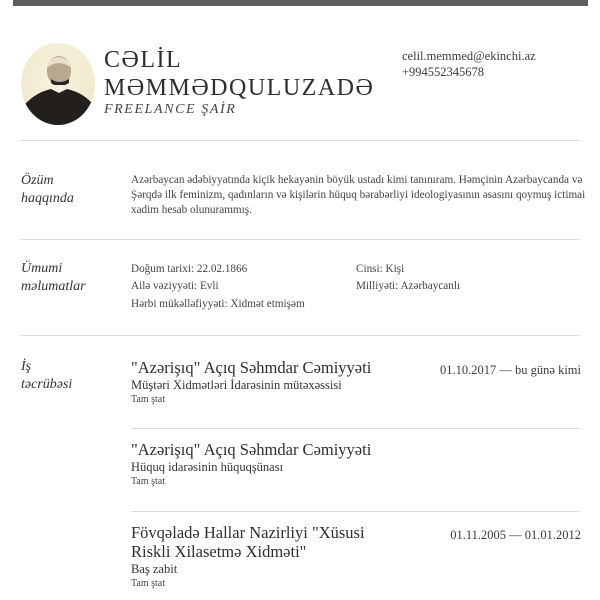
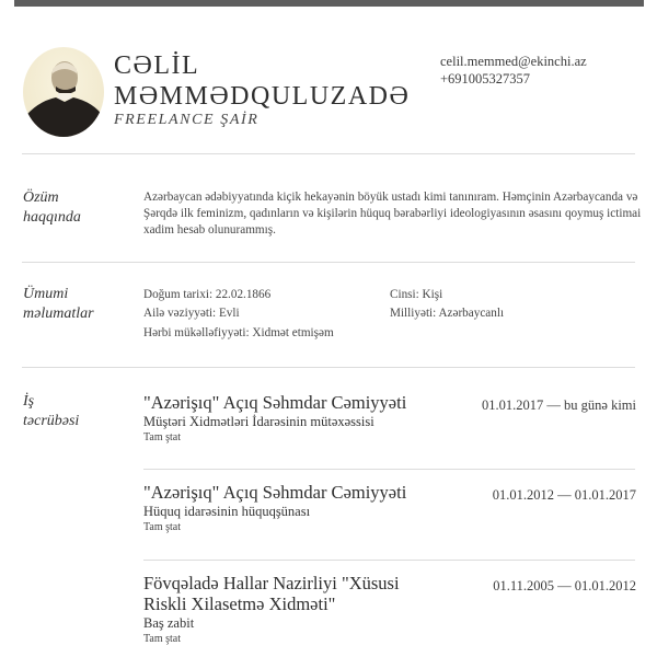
  CƏLİL
  MƏMMƏDQULUZADƏ
  FREELANCE ŞAİR
  celil.memmed@ekinchi.az
- +994552345678
+ +691005327357
  Özüm
  haqqında
  Azərbaycan ədəbiyyatında kiçik hekayənin böyük ustadı kimi tanınıram. Həmçinin Azərbaycanda və Şərqdə ilk feminizm, qadınların və kişilərin hüquq bərabərliyi ideologiyasının əsasını qoymuş ictimai xadim hesab olunurammış.
  Ümumi
  məlumatlar
  Doğum tarixi: 22.02.1866
  Ailə vəziyyəti: Evli
  Hərbi mükəlləfiyyəti: Xidmət etmişəm
  Cinsi: Kişi
  Milliyəti: Azərbaycanlı
  İş
  təcrübəsi
  "Azərişıq" Açıq Səhmdar Cəmiyyəti
  Müştəri Xidmətləri İdarəsinin mütəxəssisi
  Tam ştat
- 01.10.2017 — bu günə kimi
+ 01.01.2017 — bu günə kimi
  "Azərişıq" Açıq Səhmdar Cəmiyyəti
  Hüquq idarəsinin hüquqşünası
  Tam ştat
+ 01.01.2012 — 01.01.2017
  Fövqəladə Hallar Nazirliyi "Xüsusi Riskli Xilasetmə Xidməti"
  Baş zabit
  Tam ştat
  01.11.2005 — 01.01.2012
